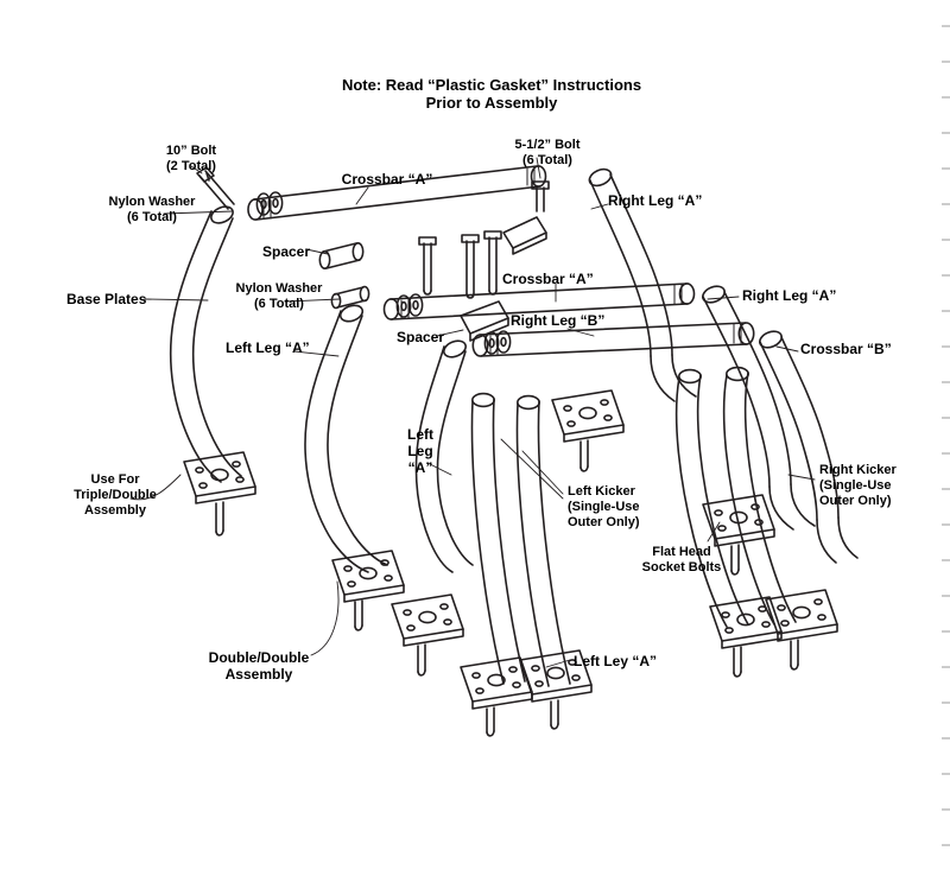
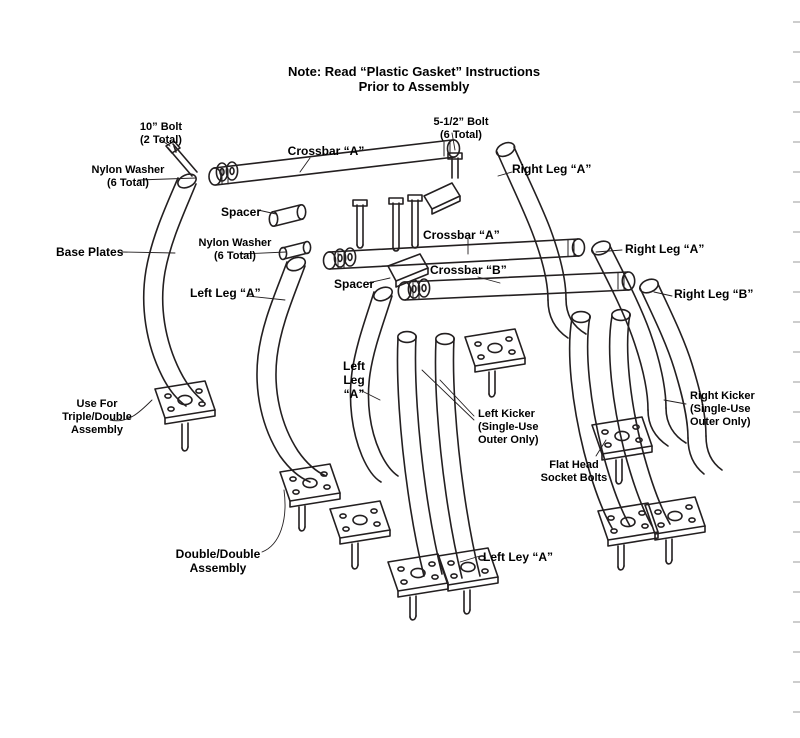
  Note: Read “Plastic Gasket” Instructions
  Prior to Assembly
  10” Bolt
  (2 Total)
  5-1/2” Bolt
  (6 Total)
  Nylon Washer
  (6 Total)
  Crossbar “A”
  Right Leg “A”
  Spacer
  Nylon Washer
  (6 Total)
  Crossbar “A”
  Right Leg “A”
  Base Plates
  Spacer
- Right Leg “B”
+ Crossbar “B”
  Left Leg “A”
- Crossbar “B”
+ Right Leg “B”
  Left
  Leg
  “A”
  Use For
  Triple/Double
  Assembly
  Left Kicker
  (Single-Use
  Outer Only)
  Right Kicker
  (Single-Use
  Outer Only)
  Flat Head
  Socket Bolts
  Left Ley “A”
  Double/Double
  Assembly
